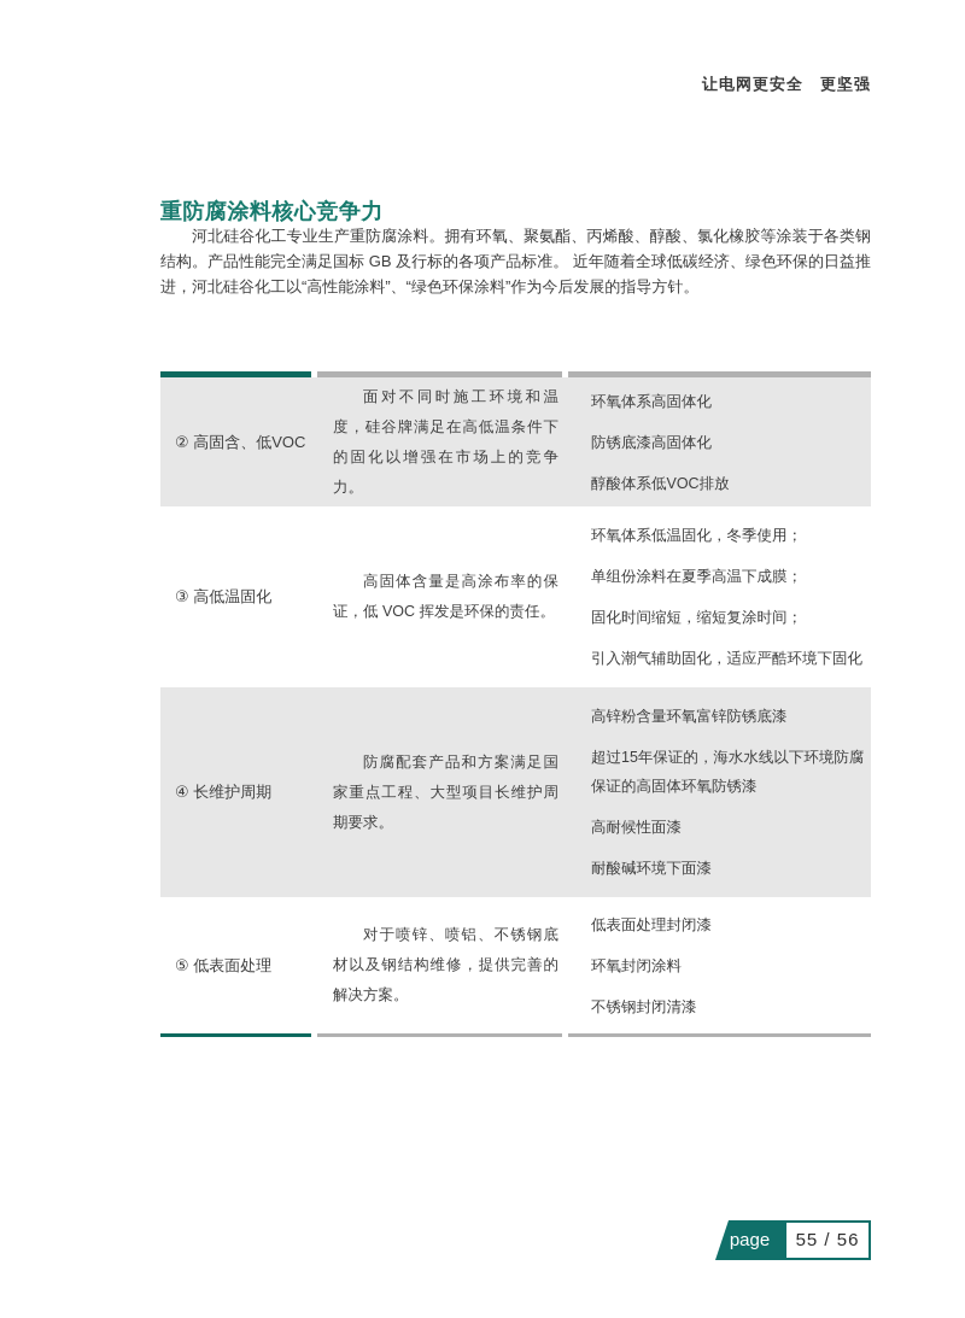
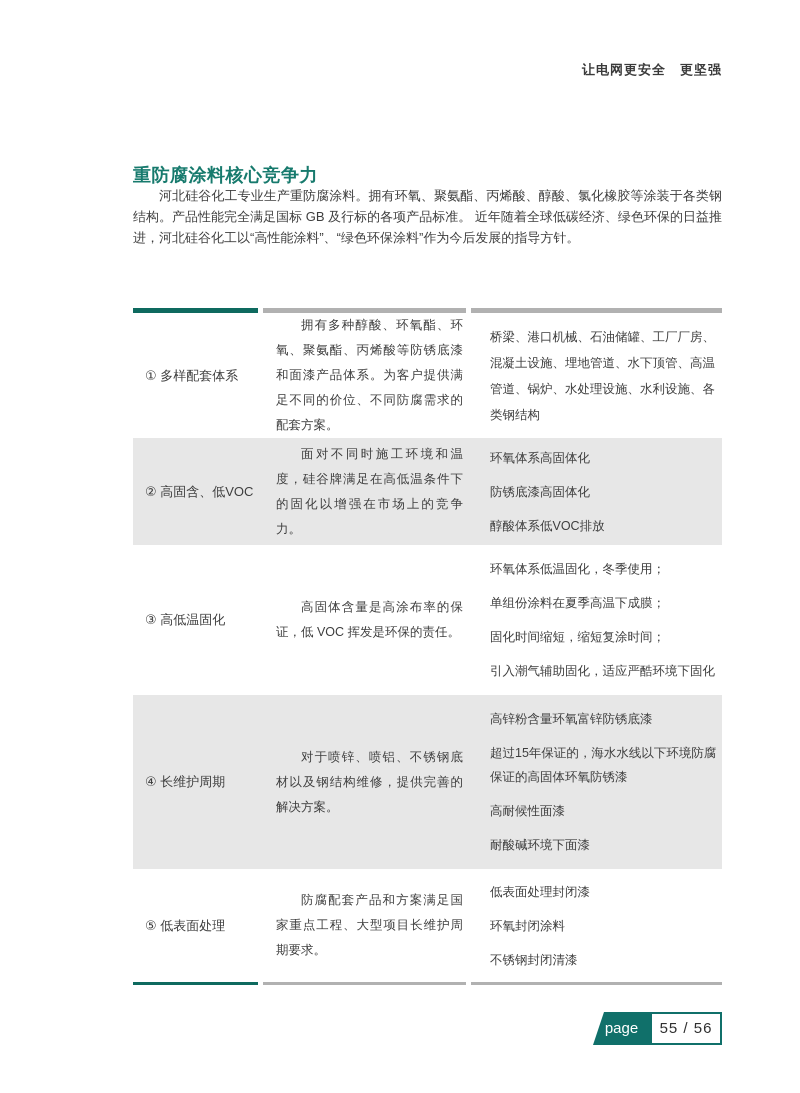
  让电网更安全 更坚强
  重防腐涂料核心竞争力
  河北硅谷化工专业生产重防腐涂料。拥有环氧、聚氨酯、丙烯酸、醇酸、氯化橡胶等涂装于各类钢结构。产品性能完全满足国标 GB 及行标的各项产品标准。 近年随着全球低碳经济、绿色环保的日益推进，河北硅谷化工以“高性能涂料”、“绿色环保涂料”作为今后发展的指导方针。
+ ① 多样配套体系
+ 拥有多种醇酸、环氧酯、环氧、聚氨酯、丙烯酸等防锈底漆和面漆产品体系。为客户提供满足不同的价位、不同防腐需求的配套方案。
+ 桥梁、港口机械、石油储罐、工厂厂房、混凝土设施、埋地管道、水下顶管、高温管道、锅炉、水处理设施、水利设施、各类钢结构
  ② 高固含、低VOC
  面对不同时施工环境和温度，硅谷牌满足在高低温条件下的固化以增强在市场上的竞争力。
  环氧体系高固体化
  防锈底漆高固体化
  醇酸体系低VOC排放
  ③ 高低温固化
  高固体含量是高涂布率的保证，低 VOC 挥发是环保的责任。
  环氧体系低温固化，冬季使用；
  单组份涂料在夏季高温下成膜；
  固化时间缩短，缩短复涂时间；
  引入潮气辅助固化，适应严酷环境下固化
  ④ 长维护周期
- 防腐配套产品和方案满足国家重点工程、大型项目长维护周期要求。
+ 对于喷锌、喷铝、不锈钢底材以及钢结构维修，提供完善的解决方案。
  高锌粉含量环氧富锌防锈底漆
  超过15年保证的，海水水线以下环境防腐保证的高固体环氧防锈漆
  高耐候性面漆
  耐酸碱环境下面漆
  ⑤ 低表面处理
- 对于喷锌、喷铝、不锈钢底材以及钢结构维修，提供完善的解决方案。
+ 防腐配套产品和方案满足国家重点工程、大型项目长维护周期要求。
  低表面处理封闭漆
  环氧封闭涂料
  不锈钢封闭清漆
  page
  55 / 56
